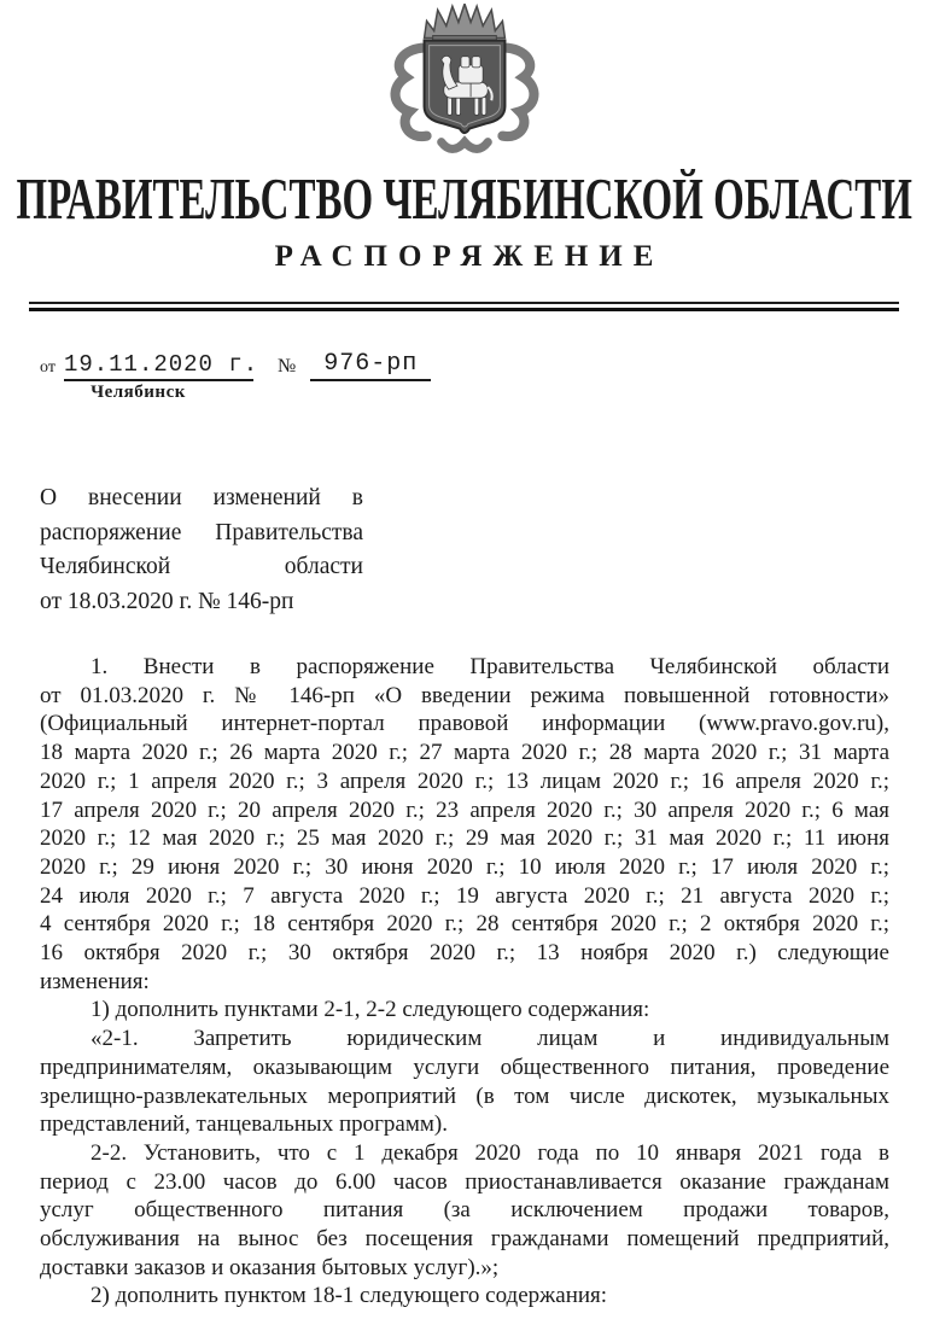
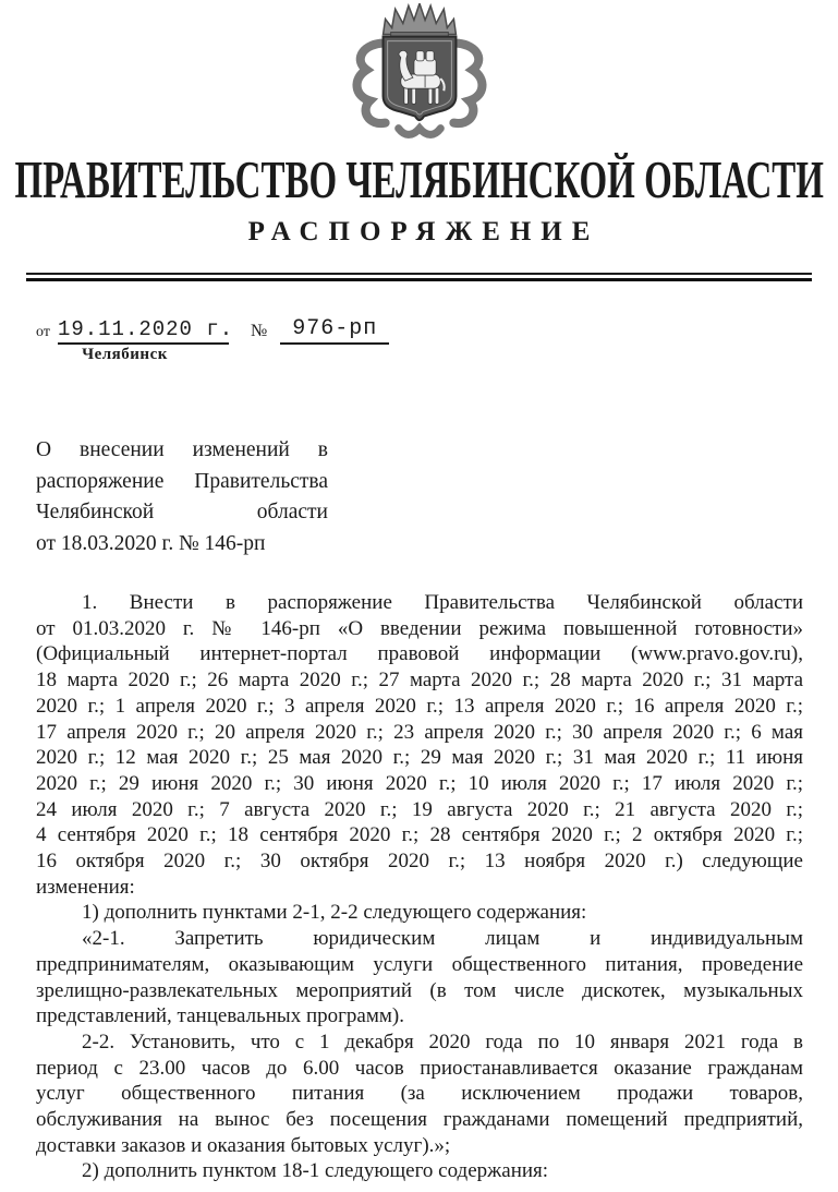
  ПРАВИТЕЛЬСТВО ЧЕЛЯБИНСКОЙ ОБЛАСТИ
  РАСПОРЯЖЕНИЕ
  от 19.11.2020 г. № 976-рп
  Челябинск
  О внесении изменений в
  распоряжение Правительства
  Челябинской области
  от 18.03.2020 г. № 146-рп
  1. Внести в распоряжение Правительства Челябинской области
  от 01.03.2020 г. № 146-рп «О введении режима повышенной готовности»
  (Официальный интернет-портал правовой информации (www.pravo.gov.ru),
  18 марта 2020 г.; 26 марта 2020 г.; 27 марта 2020 г.; 28 марта 2020 г.; 31 марта
- 2020 г.; 1 апреля 2020 г.; 3 апреля 2020 г.; 13 лицам 2020 г.; 16 апреля 2020 г.;
+ 2020 г.; 1 апреля 2020 г.; 3 апреля 2020 г.; 13 апреля 2020 г.; 16 апреля 2020 г.;
  17 апреля 2020 г.; 20 апреля 2020 г.; 23 апреля 2020 г.; 30 апреля 2020 г.; 6 мая
  2020 г.; 12 мая 2020 г.; 25 мая 2020 г.; 29 мая 2020 г.; 31 мая 2020 г.; 11 июня
  2020 г.; 29 июня 2020 г.; 30 июня 2020 г.; 10 июля 2020 г.; 17 июля 2020 г.;
  24 июля 2020 г.; 7 августа 2020 г.; 19 августа 2020 г.; 21 августа 2020 г.;
  4 сентября 2020 г.; 18 сентября 2020 г.; 28 сентября 2020 г.; 2 октября 2020 г.;
  16 октября 2020 г.; 30 октября 2020 г.; 13 ноября 2020 г.) следующие
  изменения:
  1) дополнить пунктами 2-1, 2-2 следующего содержания:
  «2-1. Запретить юридическим лицам и индивидуальным
  предпринимателям, оказывающим услуги общественного питания, проведение
  зрелищно-развлекательных мероприятий (в том числе дискотек, музыкальных
  представлений, танцевальных программ).
  2-2. Установить, что с 1 декабря 2020 года по 10 января 2021 года в
  период с 23.00 часов до 6.00 часов приостанавливается оказание гражданам
  услуг общественного питания (за исключением продажи товаров,
  обслуживания на вынос без посещения гражданами помещений предприятий,
  доставки заказов и оказания бытовых услуг).»;
  2) дополнить пунктом 18-1 следующего содержания:
